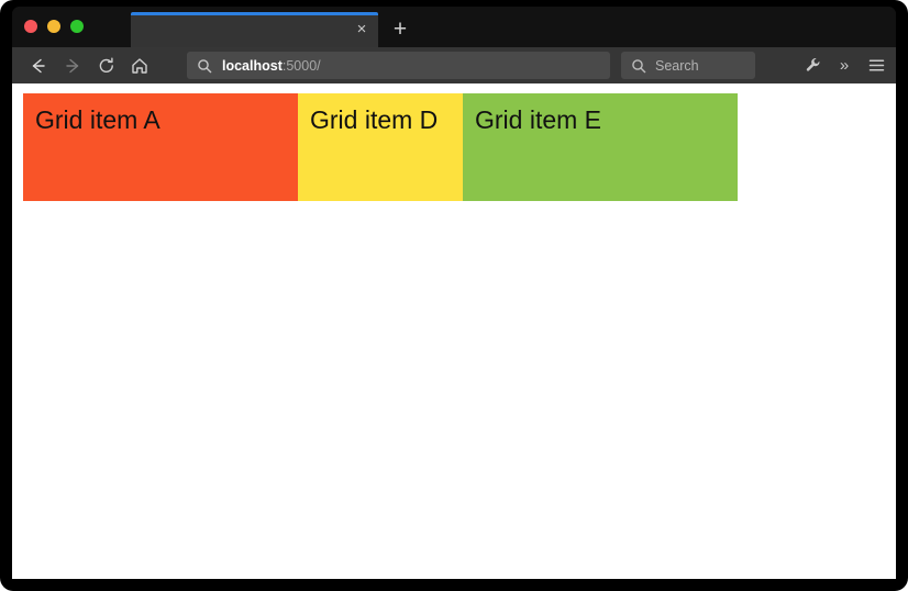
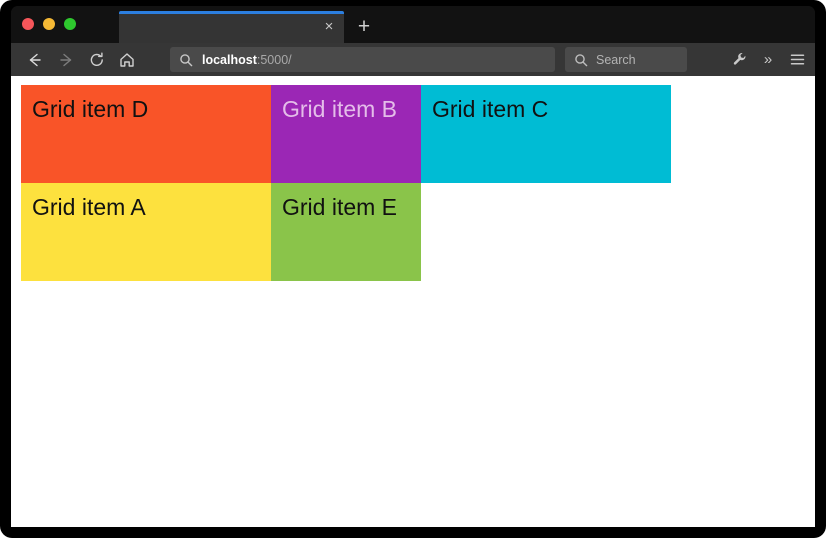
  ×
  +
  localhost:5000/
  Search
  »
- Grid item A
+ Grid item D
+ Grid item B
+ Grid item C
- Grid item D
+ Grid item A
  Grid item E
